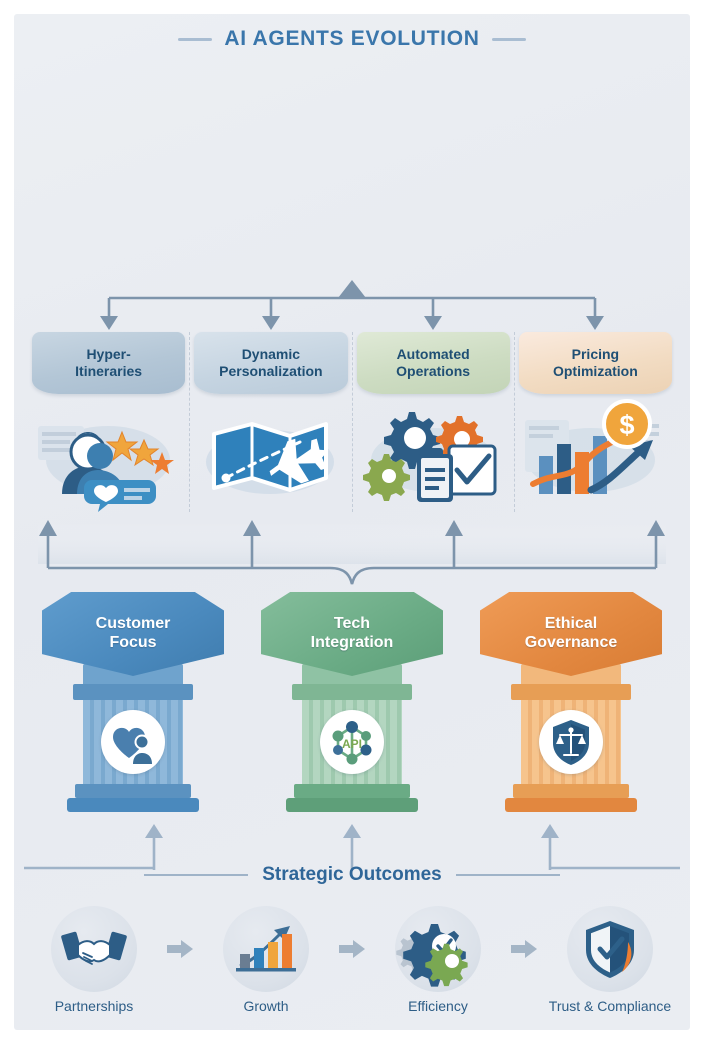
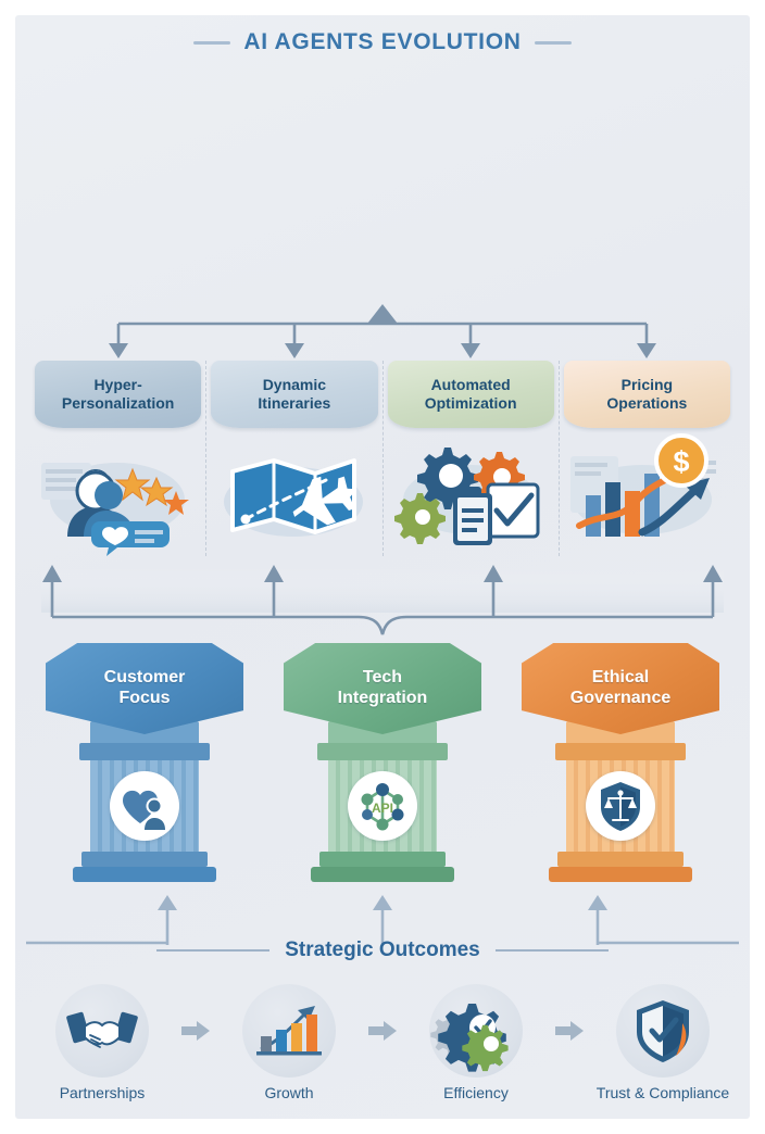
  AI AGENTS EVOLUTION
  Hyper-
- Itineraries
+ Personalization
  Dynamic
- Personalization
+ Itineraries
  Automated
- Operations
+ Optimization
  Pricing
- Optimization
+ Operations
  $
  Customer
  Focus
  API
  Tech
  Integration
  Ethical
  Governance
  Strategic Outcomes
  Partnerships
  Growth
  Efficiency
  Trust & Compliance
